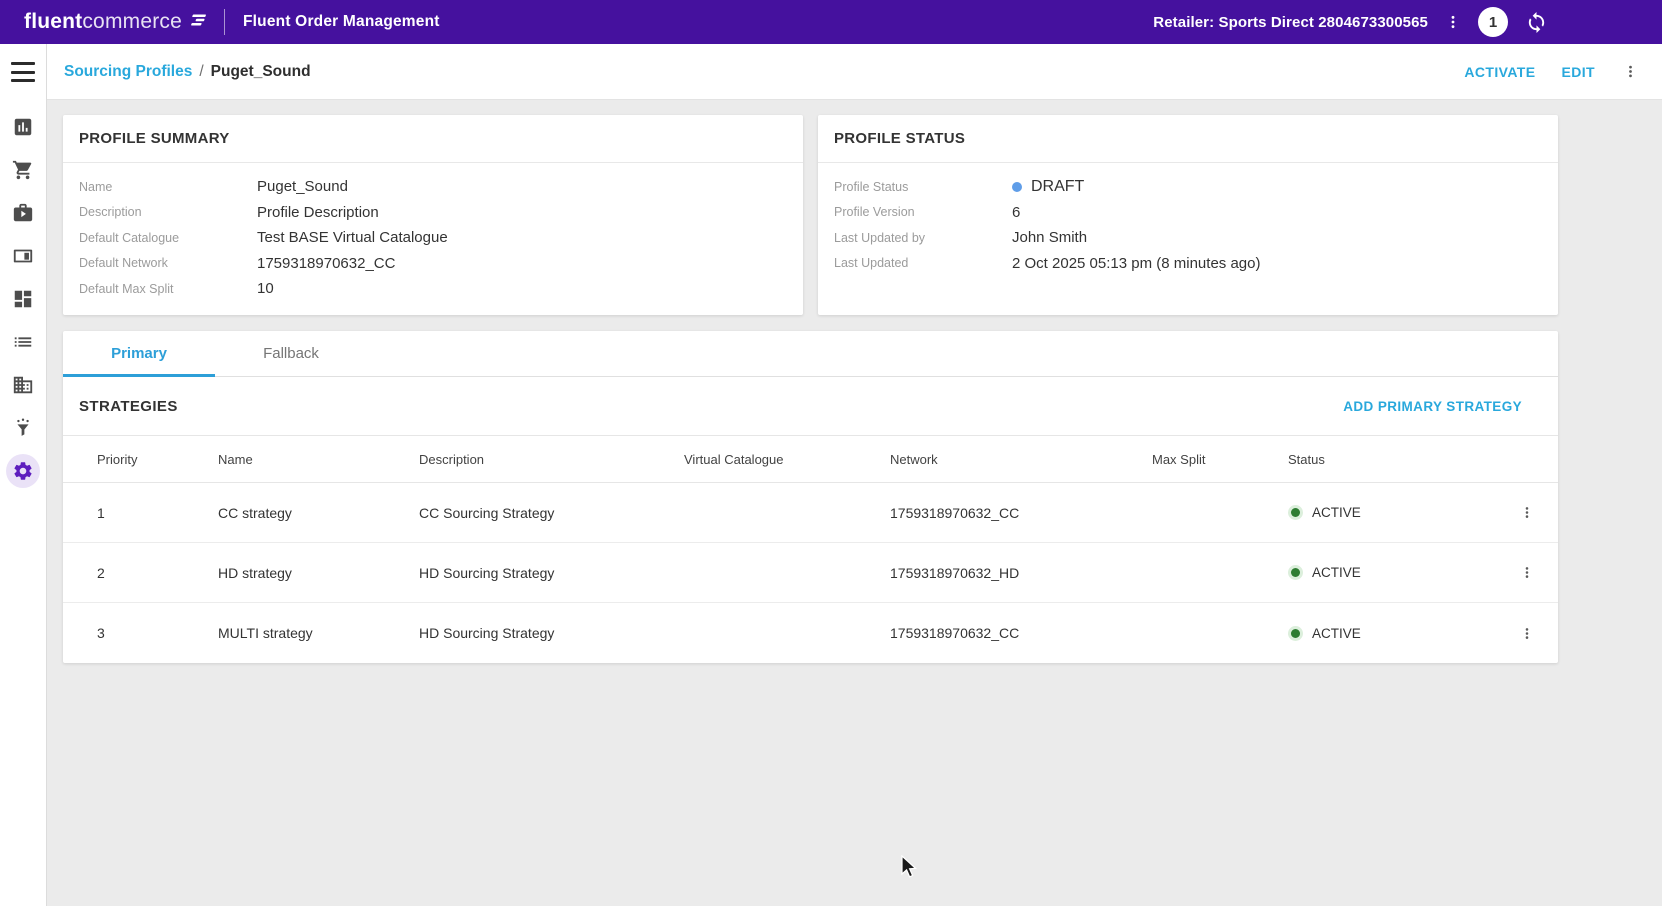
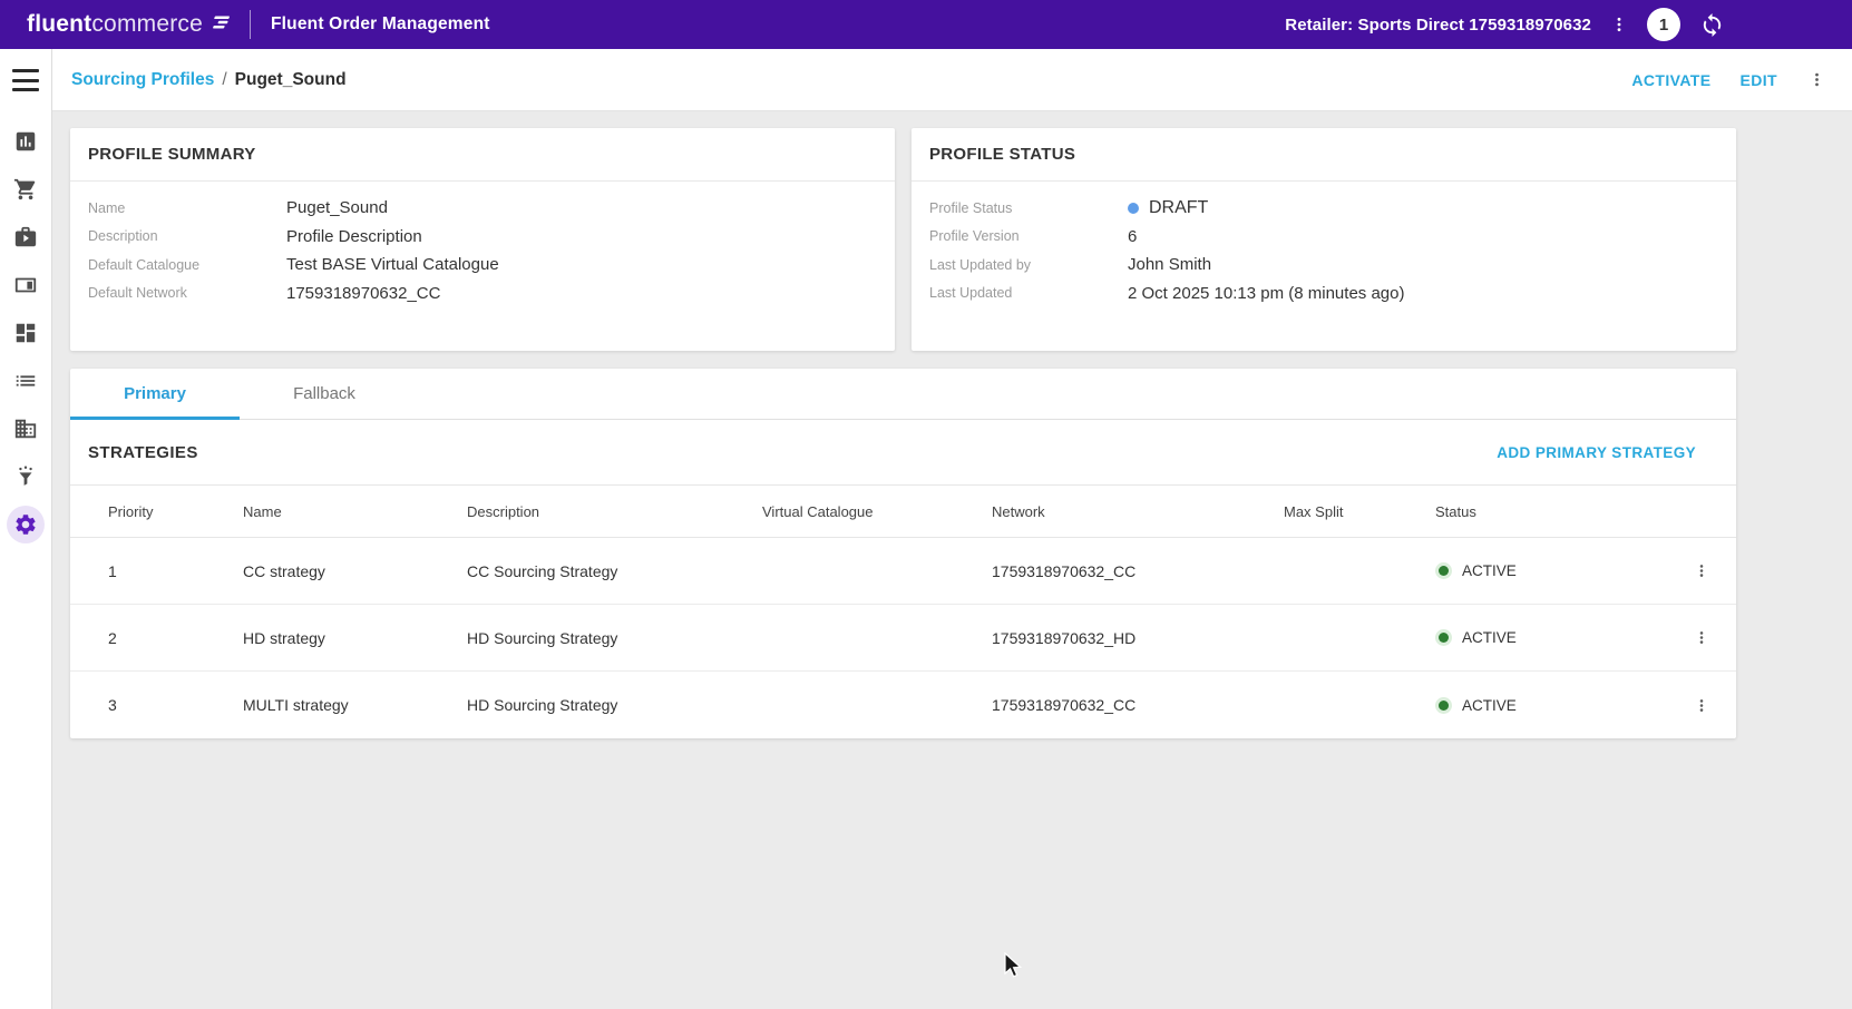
  fluent
  commerce
  Fluent Order Management
- Retailer: Sports Direct 2804673300565
+ Retailer: Sports Direct 1759318970632
  1
  Sourcing Profiles
  /
  Puget_Sound
  ACTIVATE
  EDIT
  PROFILE SUMMARY
  Name
  Puget_Sound
  Description
  Profile Description
  Default Catalogue
  Test BASE Virtual Catalogue
  Default Network
  1759318970632_CC
- Default Max Split
- 10
  PROFILE STATUS
  Profile Status
  DRAFT
  Profile Version
  6
  Last Updated by
  John Smith
  Last Updated
- 2 Oct 2025 05:13 pm (8 minutes ago)
+ 2 Oct 2025 10:13 pm (8 minutes ago)
  Primary
  Fallback
  STRATEGIES
  ADD PRIMARY STRATEGY
  Priority
  Name
  Description
  Virtual Catalogue
  Network
  Max Split
  Status
  1
  CC strategy
  CC Sourcing Strategy
  1759318970632_CC
  ACTIVE
  2
  HD strategy
  HD Sourcing Strategy
  1759318970632_HD
  ACTIVE
  3
  MULTI strategy
  HD Sourcing Strategy
  1759318970632_CC
  ACTIVE
